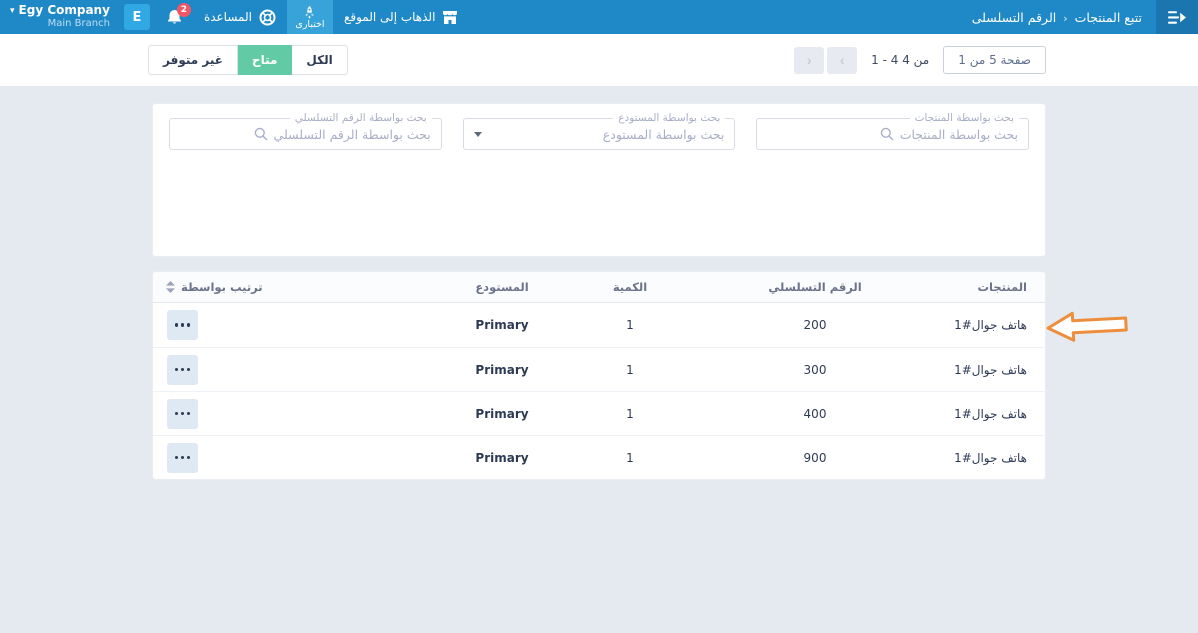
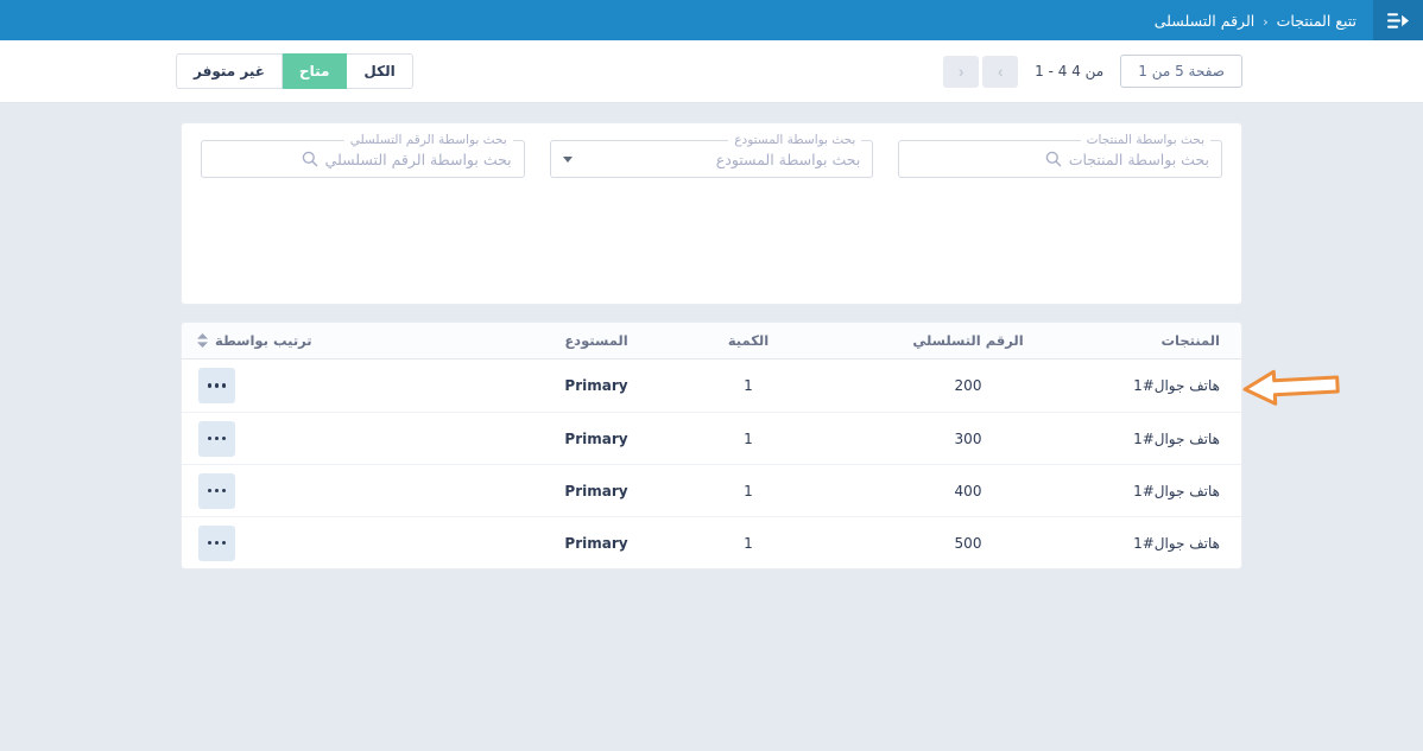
  تتبع المنتجات
  ‹
  الرقم التسلسلى
- الذهاب إلى الموقع
- اختبارى
- المساعدة
- 2
- E
- ▾ Egy Company
- Main Branch
  صفحة 5 من 1
  1 - 4 من 4
  ›
  ‹
  الكل
  متاح
  غير متوفر
  بحث بواسطة المنتجات
  بحث بواسطة المنتجات
  بحث بواسطة المستودع
  بحث بواسطة المستودع
  بحث بواسطة الرقم التسلسلي
  بحث بواسطة الرقم التسلسلي
  المنتجات
  الرقم التسلسلي
  الكمية
  المستودع
  ترتيب بواسطة
  هاتف جوال#1
  200
  1
  Primary
  هاتف جوال#1
  300
  1
  Primary
  هاتف جوال#1
  400
  1
  Primary
  هاتف جوال#1
- 900
+ 500
  1
  Primary
